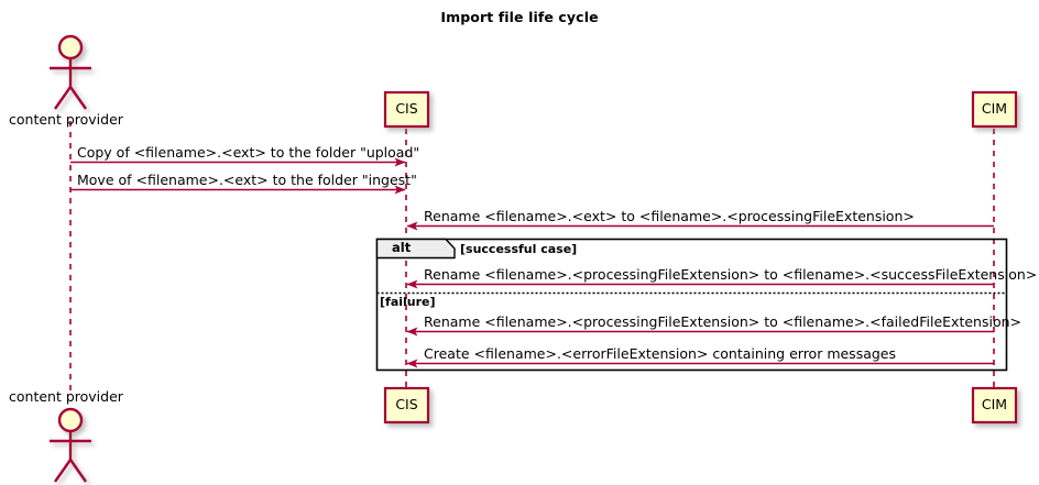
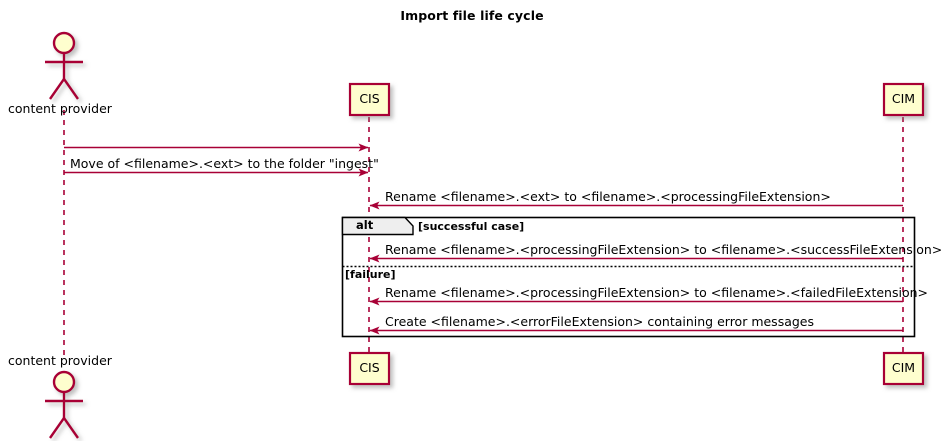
  Import file life cycle
  content provider
  content provider
  CIS
  CIM
  CIS
  CIM
  alt
  [successful case]
  [failure]
- Copy of <filename>.<ext> to the folder "upload"
  Move of <filename>.<ext> to the folder "ingest"
  Rename <filename>.<ext> to <filename>.<processingFileExtension>
  Rename <filename>.<processingFileExtension> to <filename>.<successFileExtension>
  Rename <filename>.<processingFileExtension> to <filename>.<failedFileExtension>
  Create <filename>.<errorFileExtension> containing error messages
